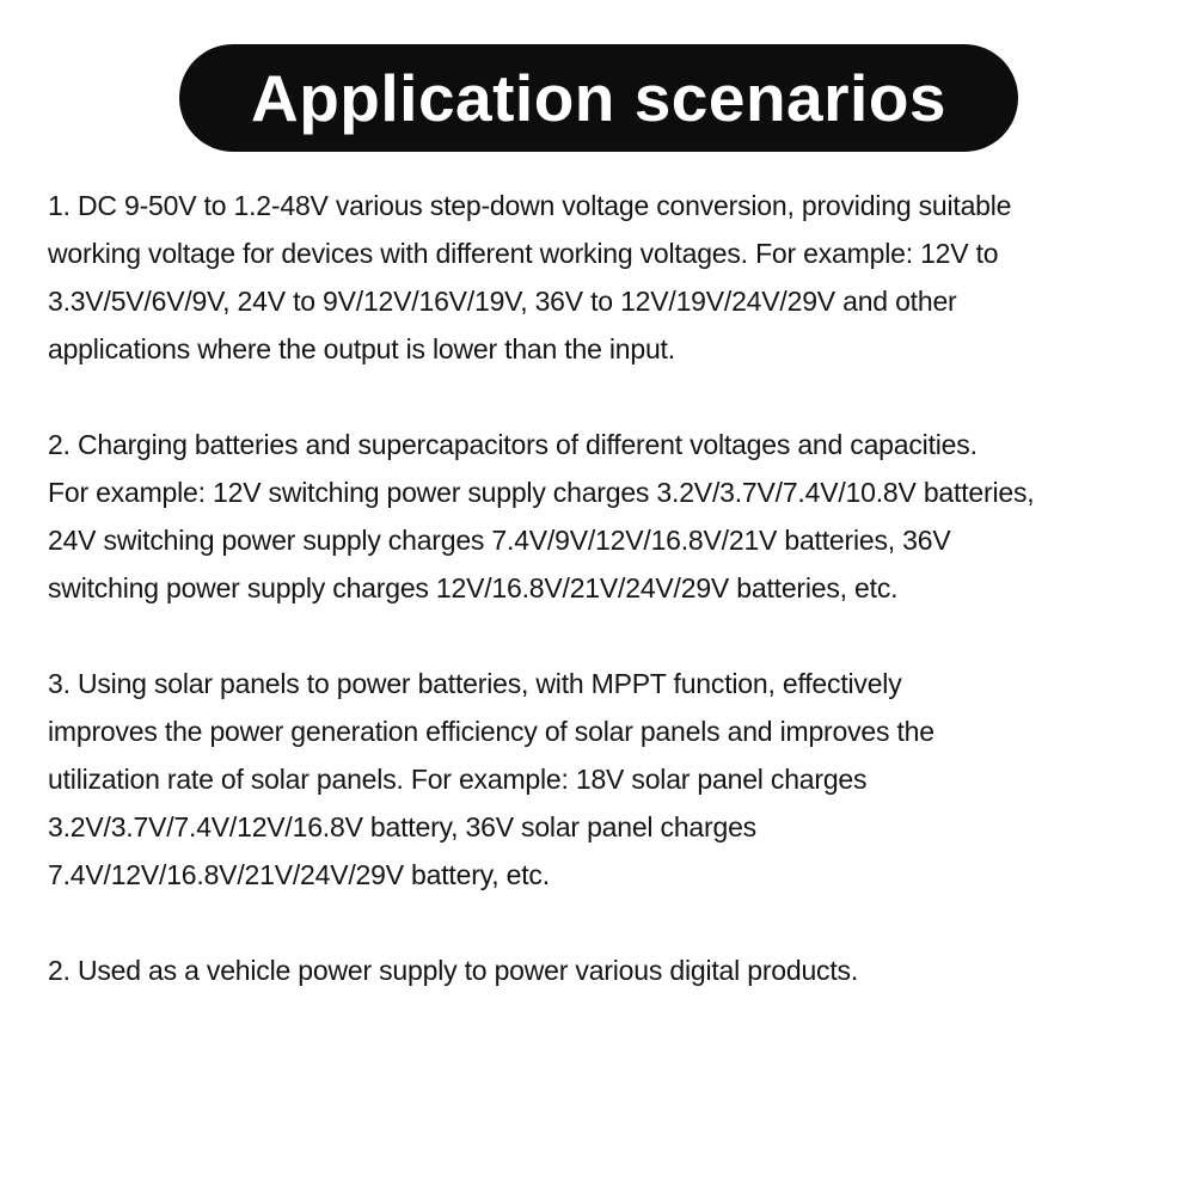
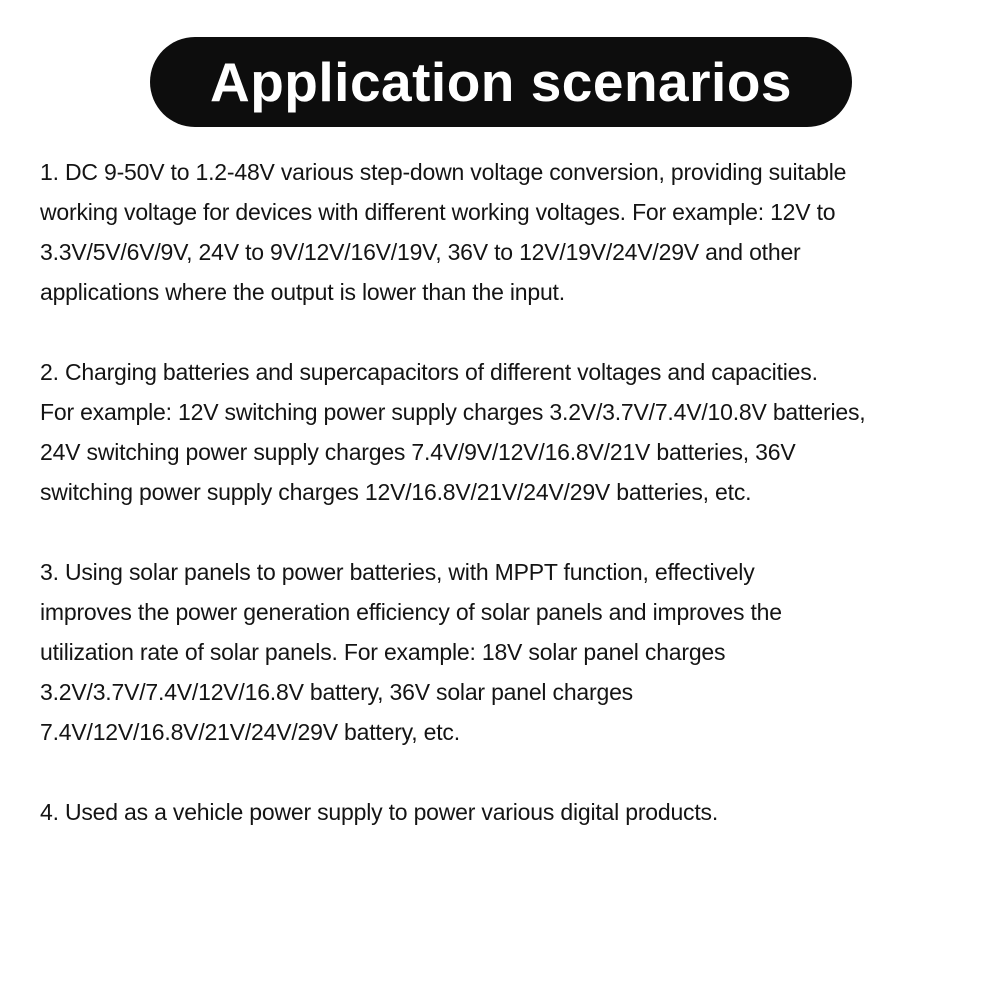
  Application scenarios
  1. DC 9-50V to 1.2-48V various step-down voltage conversion, providing suitable
  working voltage for devices with different working voltages. For example: 12V to
  3.3V/5V/6V/9V, 24V to 9V/12V/16V/19V, 36V to 12V/19V/24V/29V and other
  applications where the output is lower than the input.
  2. Charging batteries and supercapacitors of different voltages and capacities.
  For example: 12V switching power supply charges 3.2V/3.7V/7.4V/10.8V batteries,
  24V switching power supply charges 7.4V/9V/12V/16.8V/21V batteries, 36V
  switching power supply charges 12V/16.8V/21V/24V/29V batteries, etc.
  3. Using solar panels to power batteries, with MPPT function, effectively
  improves the power generation efficiency of solar panels and improves the
  utilization rate of solar panels. For example: 18V solar panel charges
  3.2V/3.7V/7.4V/12V/16.8V battery, 36V solar panel charges
  7.4V/12V/16.8V/21V/24V/29V battery, etc.
- 2. Used as a vehicle power supply to power various digital products.
+ 4. Used as a vehicle power supply to power various digital products.
